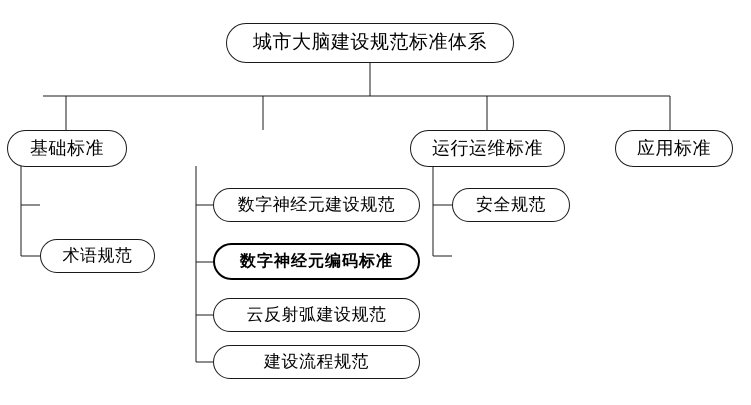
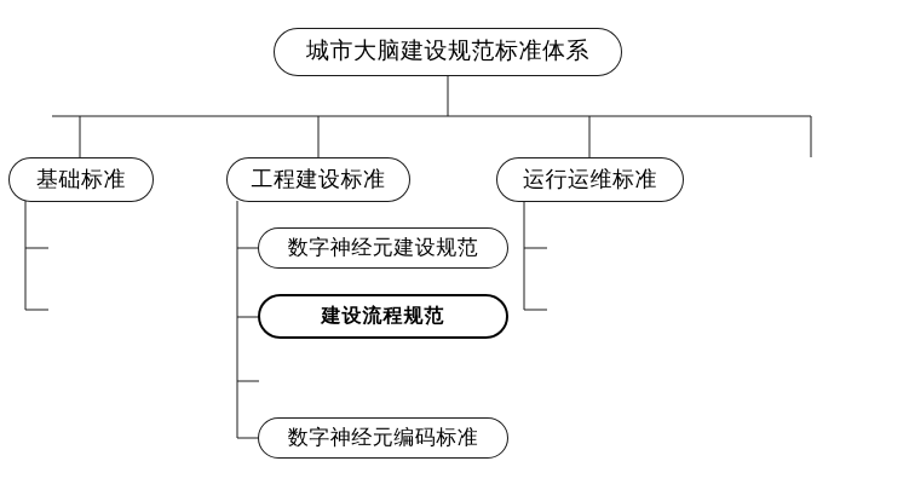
  城市大脑建设规范标准体系
  基础标准
+ 工程建设标准
  运行运维标准
- 应用标准
- 术语规范
  数字神经元建设规范
- 数字神经元编码标准
+ 建设流程规范
- 云反射弧建设规范
- 建设流程规范
+ 数字神经元编码标准
- 安全规范
